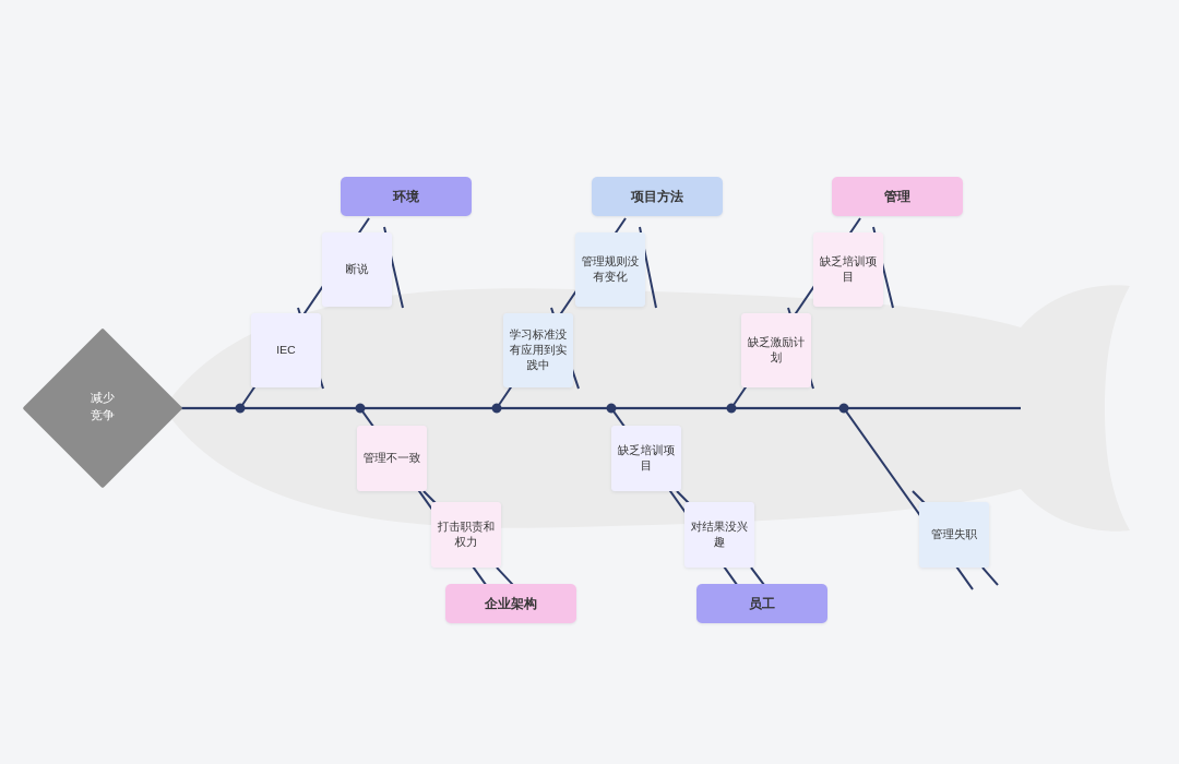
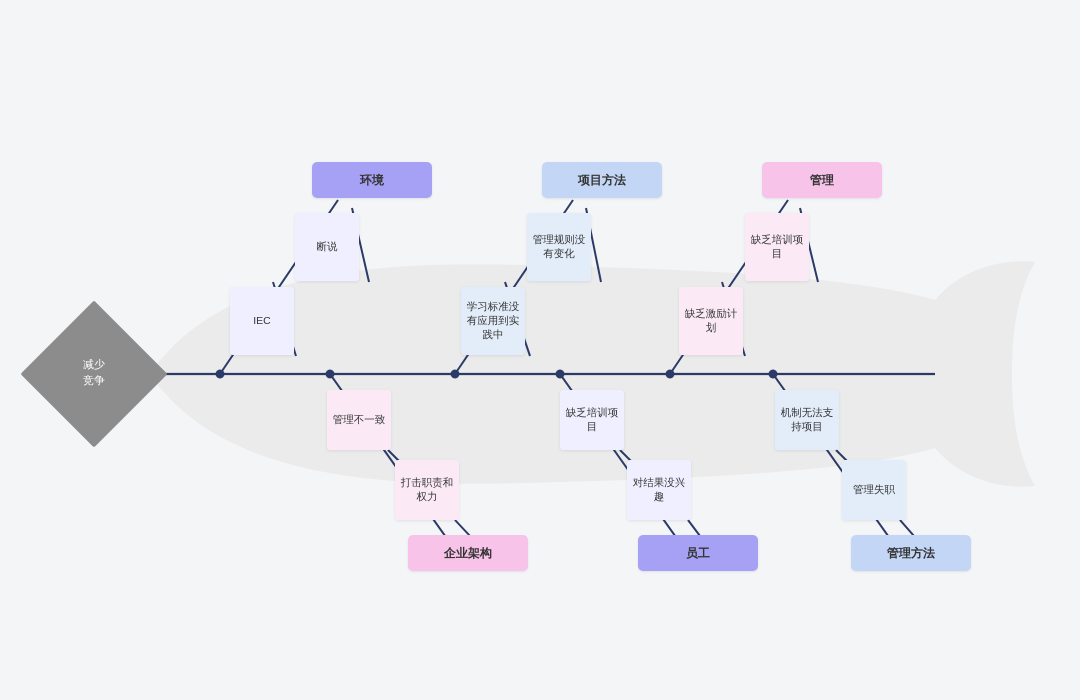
  减少
  竞争
  环境
  断说
  IEC
  项目方法
  管理规则没有变化
  学习标准没有应用到实践中
  管理
  缺乏培训项目
  缺乏激励计划
  企业架构
  管理不一致
  打击职责和权力
  员工
  缺乏培训项目
  对结果没兴趣
+ 管理方法
+ 机制无法支持项目
  管理失职
